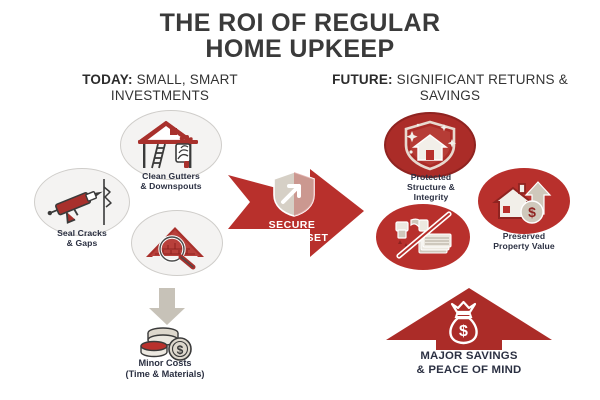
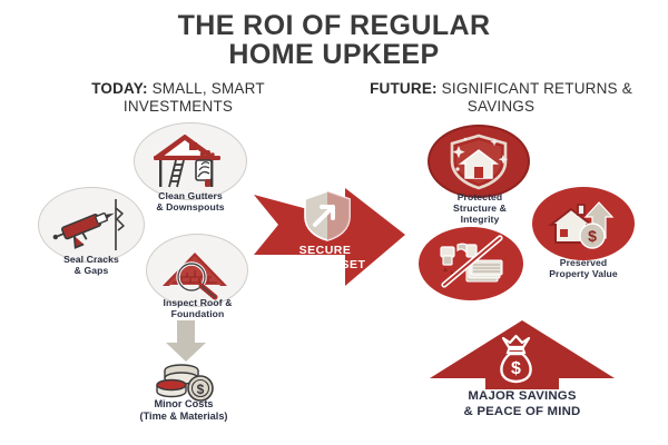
  THE ROI OF REGULAR
  HOME UPKEEP
  TODAY: SMALL, SMART INVESTMENTS
  FUTURE: SIGNIFICANT RETURNS & SAVINGS
  Clean Gutters
  & Downspouts
  Seal Cracks
  & Gaps
+ Inspect Roof &
+ Foundation
  $
  Minor Costs
  (Time & Materials)
  SECURE
  YOUR ASSET
  Protected
  Structure &
  Integrity
  $
  Preserved
  Property Value
  $
  MAJOR SAVINGS
  & PEACE OF MIND
